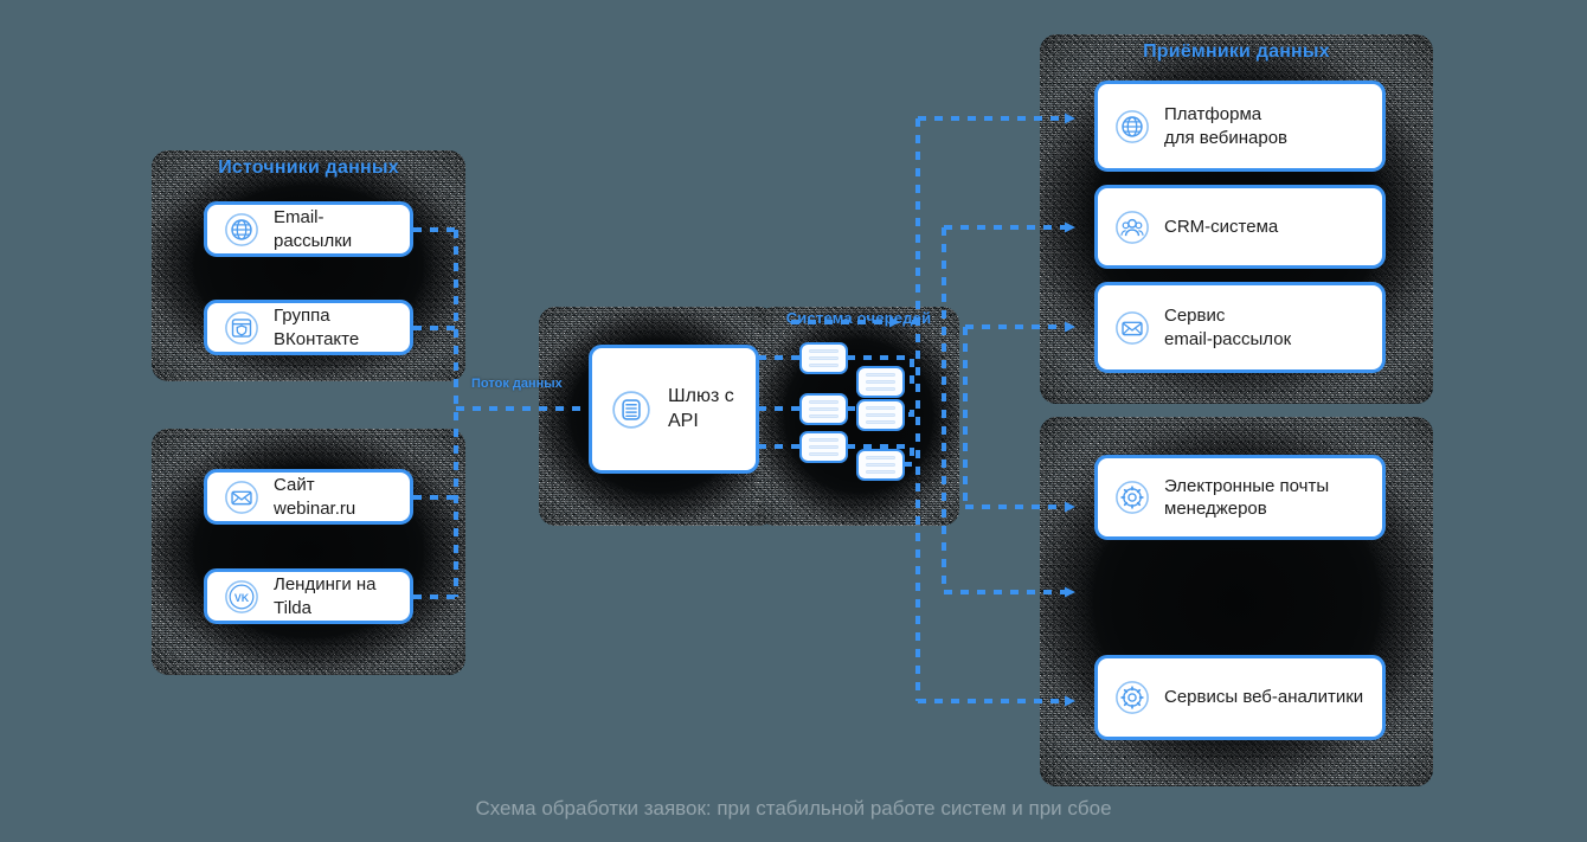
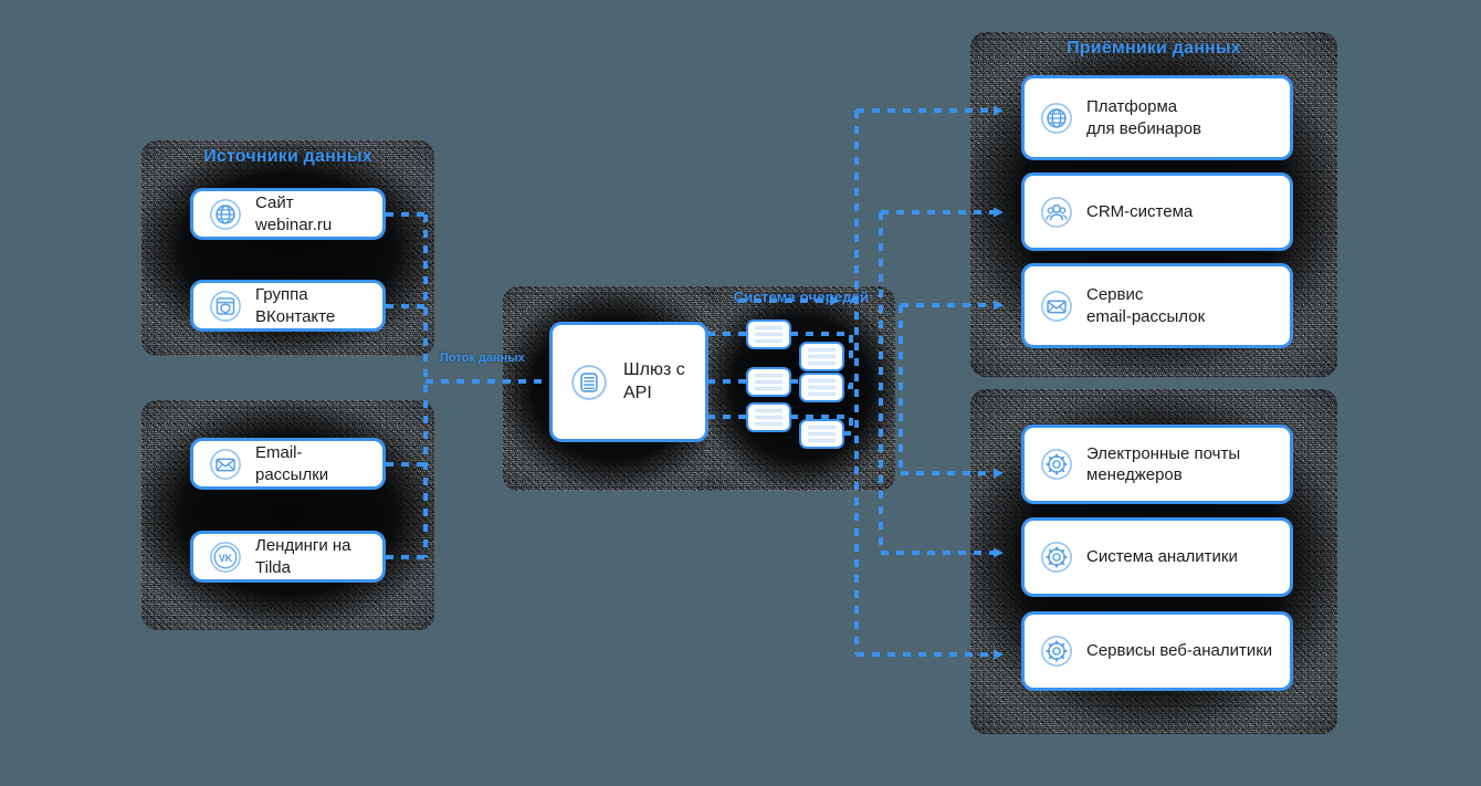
  Источники данных
  Система очередй
  Приёмники данных
  Поток данных
- Email-рассылки
+ Сайт webinar.ru
  Группа ВКонтакте
- Сайт webinar.ru
+ Email-рассылки
  VK
  Лендинги на Tilda
  Шлюз с API
  Платформа
  для вебинаров
  CRM-система
  Сервис
  email-рассылок
  Электронные почты
  менеджеров
+ Система аналитики
  Сервисы веб-аналитики
- Схема обработки заявок: при стабильной работе систем и при сбое
